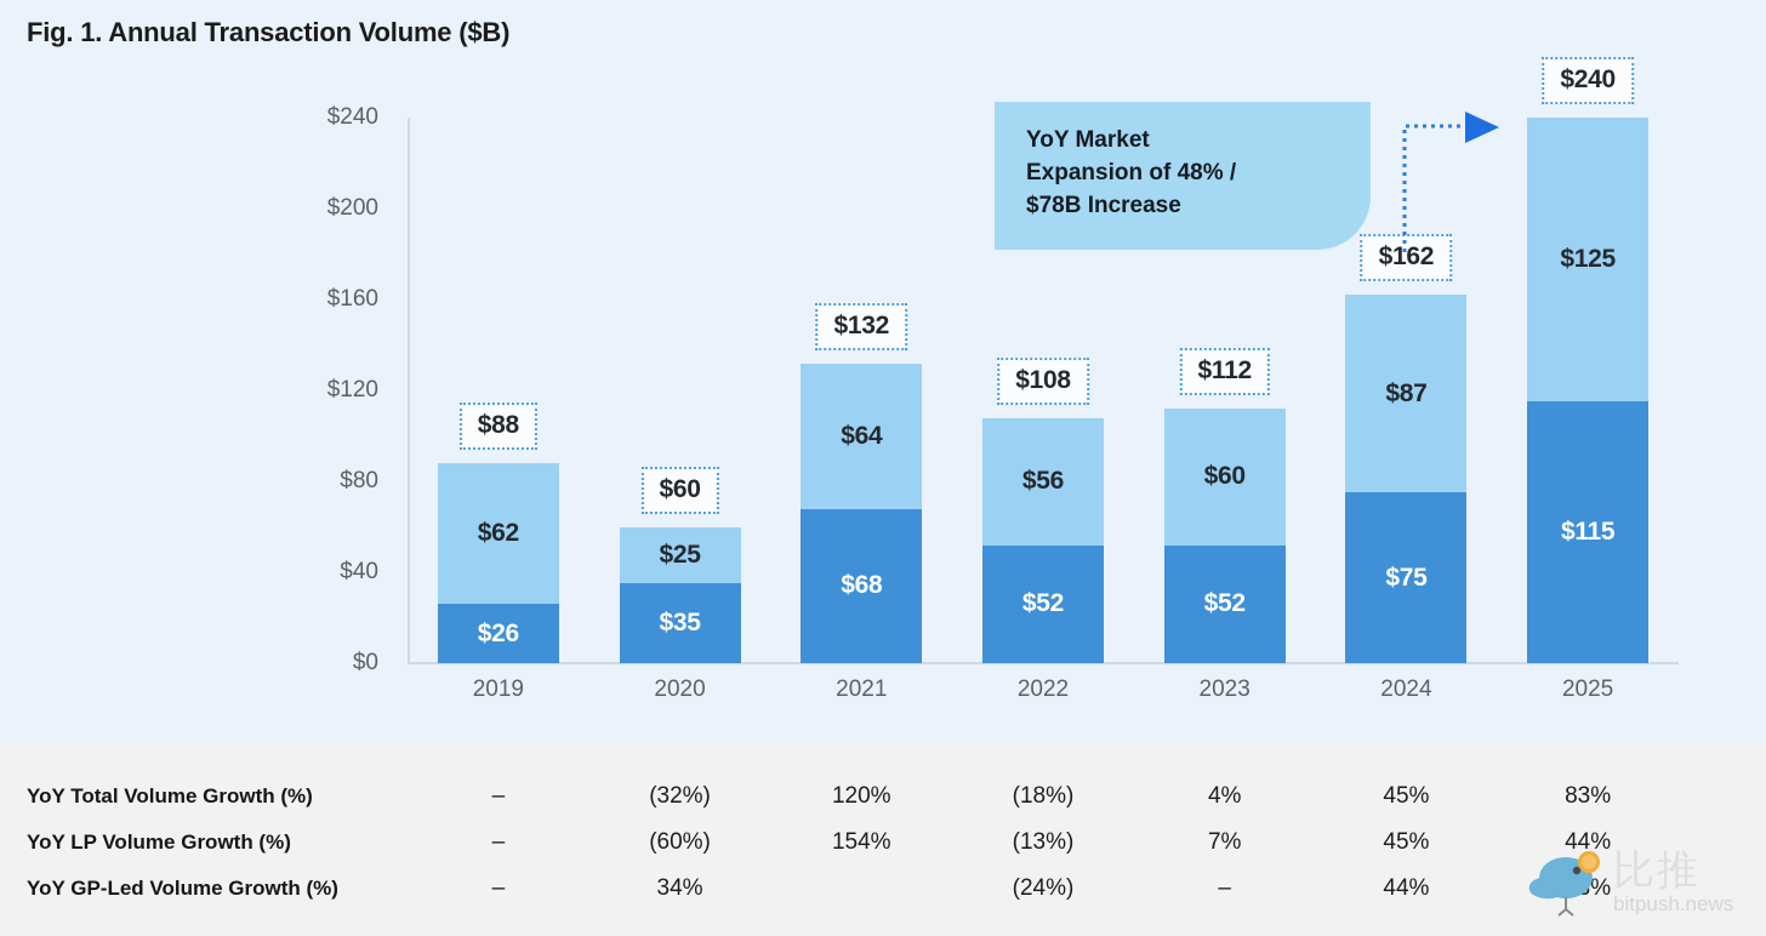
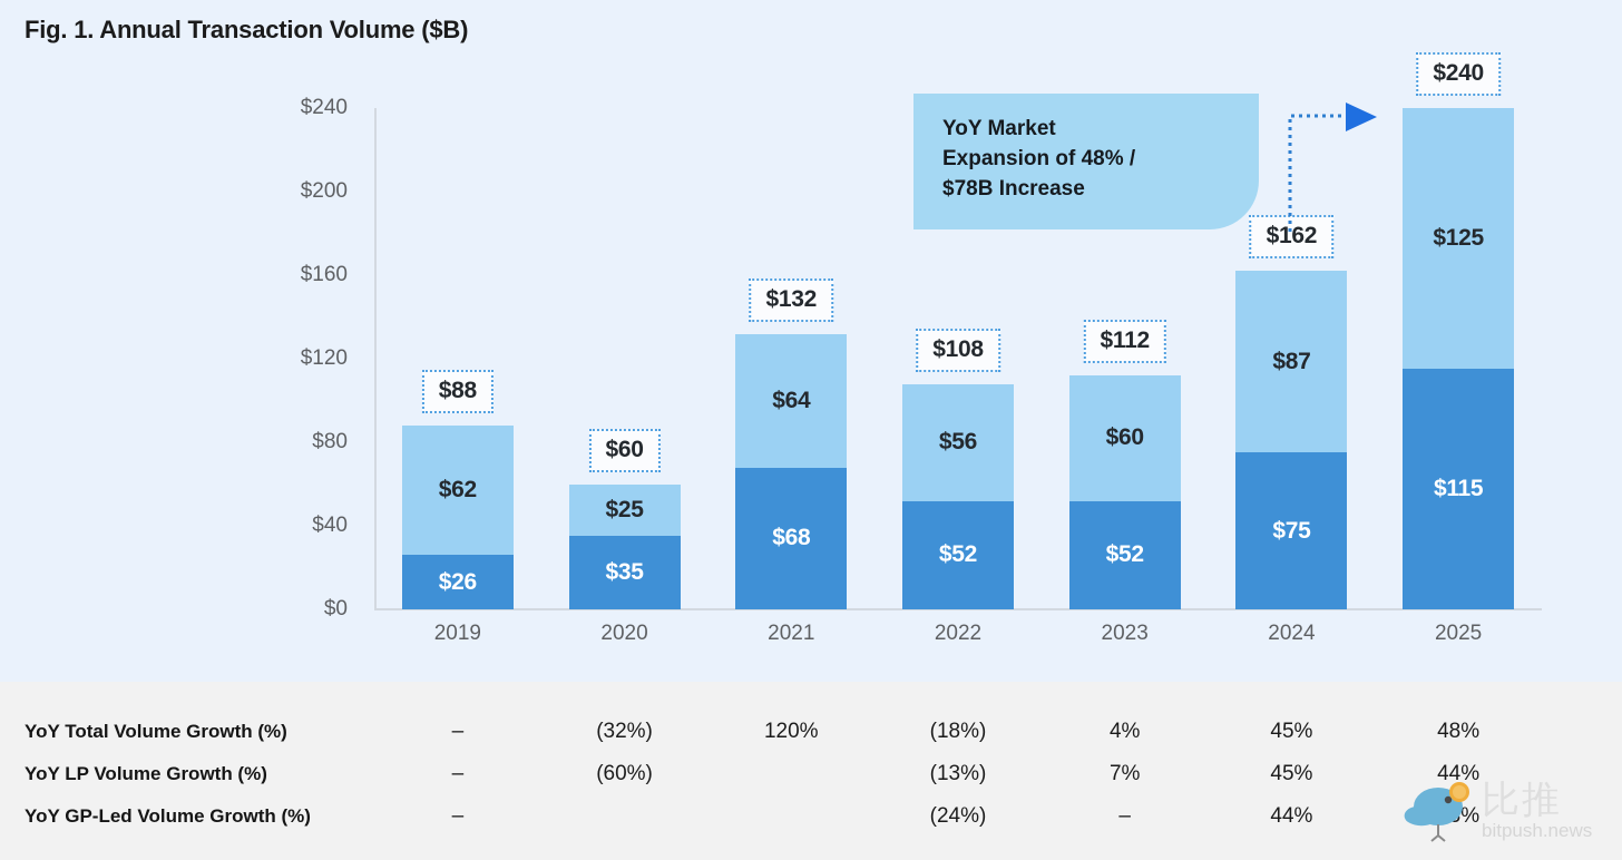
  Fig. 1. Annual Transaction Volume ($B)
  $240
  $200
  $160
  $120
  $80
  $40
  $0
  $62
  $26
  $88
  2019
  $25
  $35
  $60
  2020
  $64
  $68
  $132
  2021
  $56
  $52
  $108
  2022
  $60
  $52
  $112
  2023
  $87
  $75
  $162
  2024
  $125
  $115
  $240
  2025
  YoY Market
  Expansion of 48% /
  $78B Increase
  YoY Total Volume Growth (%)
  –
  (32%)
  120%
  (18%)
  4%
  45%
- 83%
+ 48%
  YoY LP Volume Growth (%)
  –
  (60%)
- 154%
  (13%)
  7%
  45%
  44%
  YoY GP-Led Volume Growth (%)
  –
- 34%
  (24%)
  –
  44%
  bitpush.news
